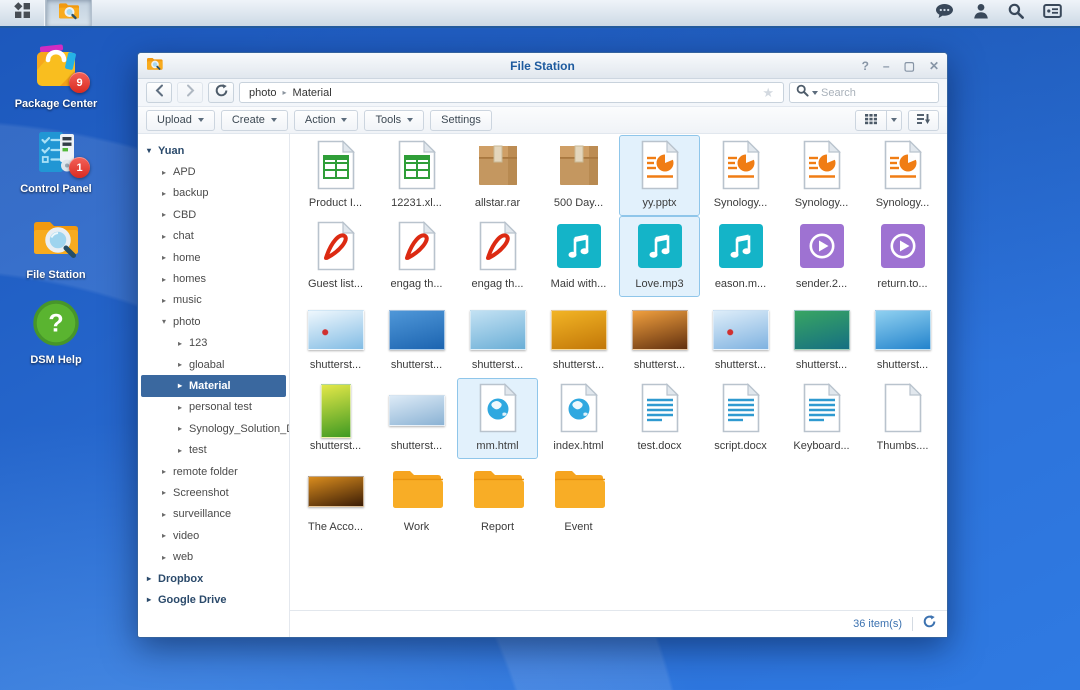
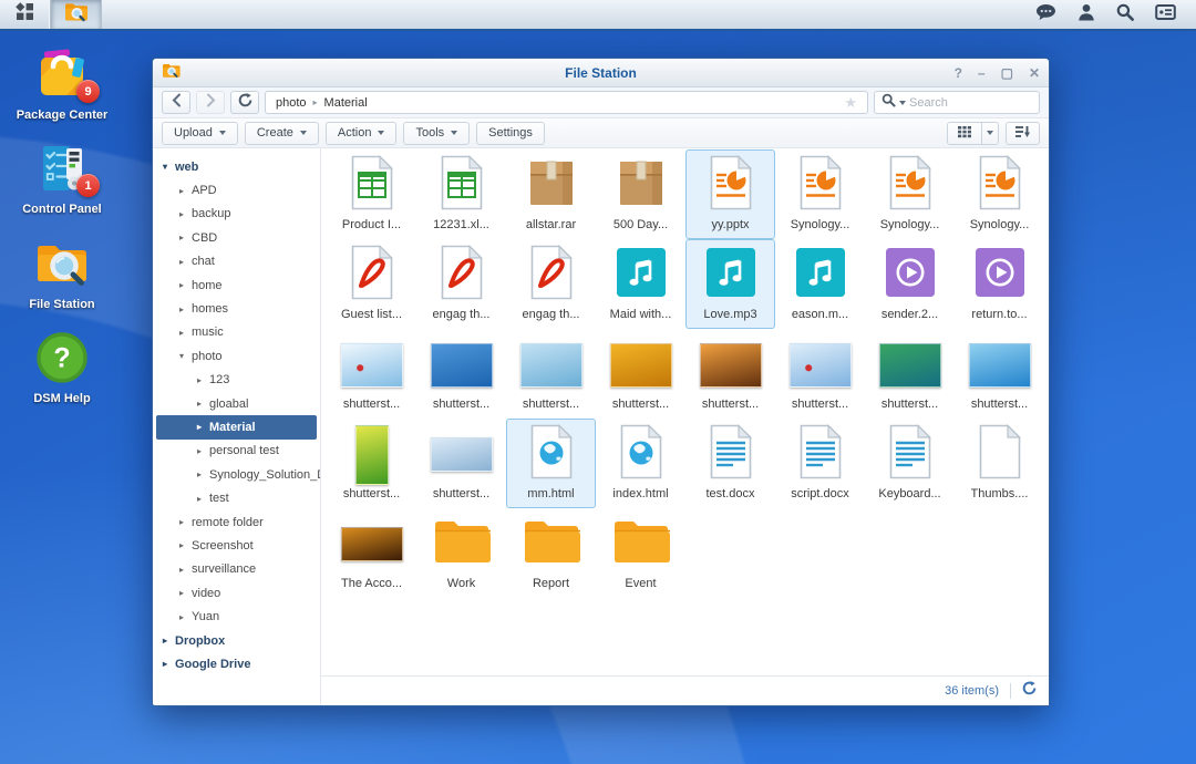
  9
  Package Center
  1
  Control Panel
  File Station
  ?
  DSM Help
  File Station
  ?
  –
  ▢
  ✕
  photo
  ▸
  Material
  ★
  Search
  Upload
  Create
  Action
  Tools
  Settings
  ▾
- Yuan
+ web
  ▸
  APD
  ▸
  backup
  ▸
  CBD
  ▸
  chat
  ▸
  home
  ▸
  homes
  ▸
  music
  ▾
  photo
  ▸
  123
  ▸
  gloabal
  ▸
  Material
  ▸
  personal test
  ▸
  Synology_Solution_
  ▸
  test
  ▸
  remote folder
  ▸
  Screenshot
  ▸
  surveillance
  ▸
  video
  ▸
- web
+ Yuan
  ▸
  Dropbox
  ▸
  Google Drive
  Product I...
  12231.xl...
  allstar.rar
  500 Day...
  yy.pptx
  Synology...
  Synology...
  Synology...
  Guest list...
  engag th...
  engag th...
  Maid with...
  Love.mp3
  eason.m...
  sender.2...
  return.to...
  shutterst...
  shutterst...
  shutterst...
  shutterst...
  shutterst...
  shutterst...
  shutterst...
  shutterst...
  shutterst...
  shutterst...
  mm.html
  index.html
  test.docx
  script.docx
  Keyboard...
  Thumbs....
  The Acco...
  Work
  Report
  Event
  36 item(s)
